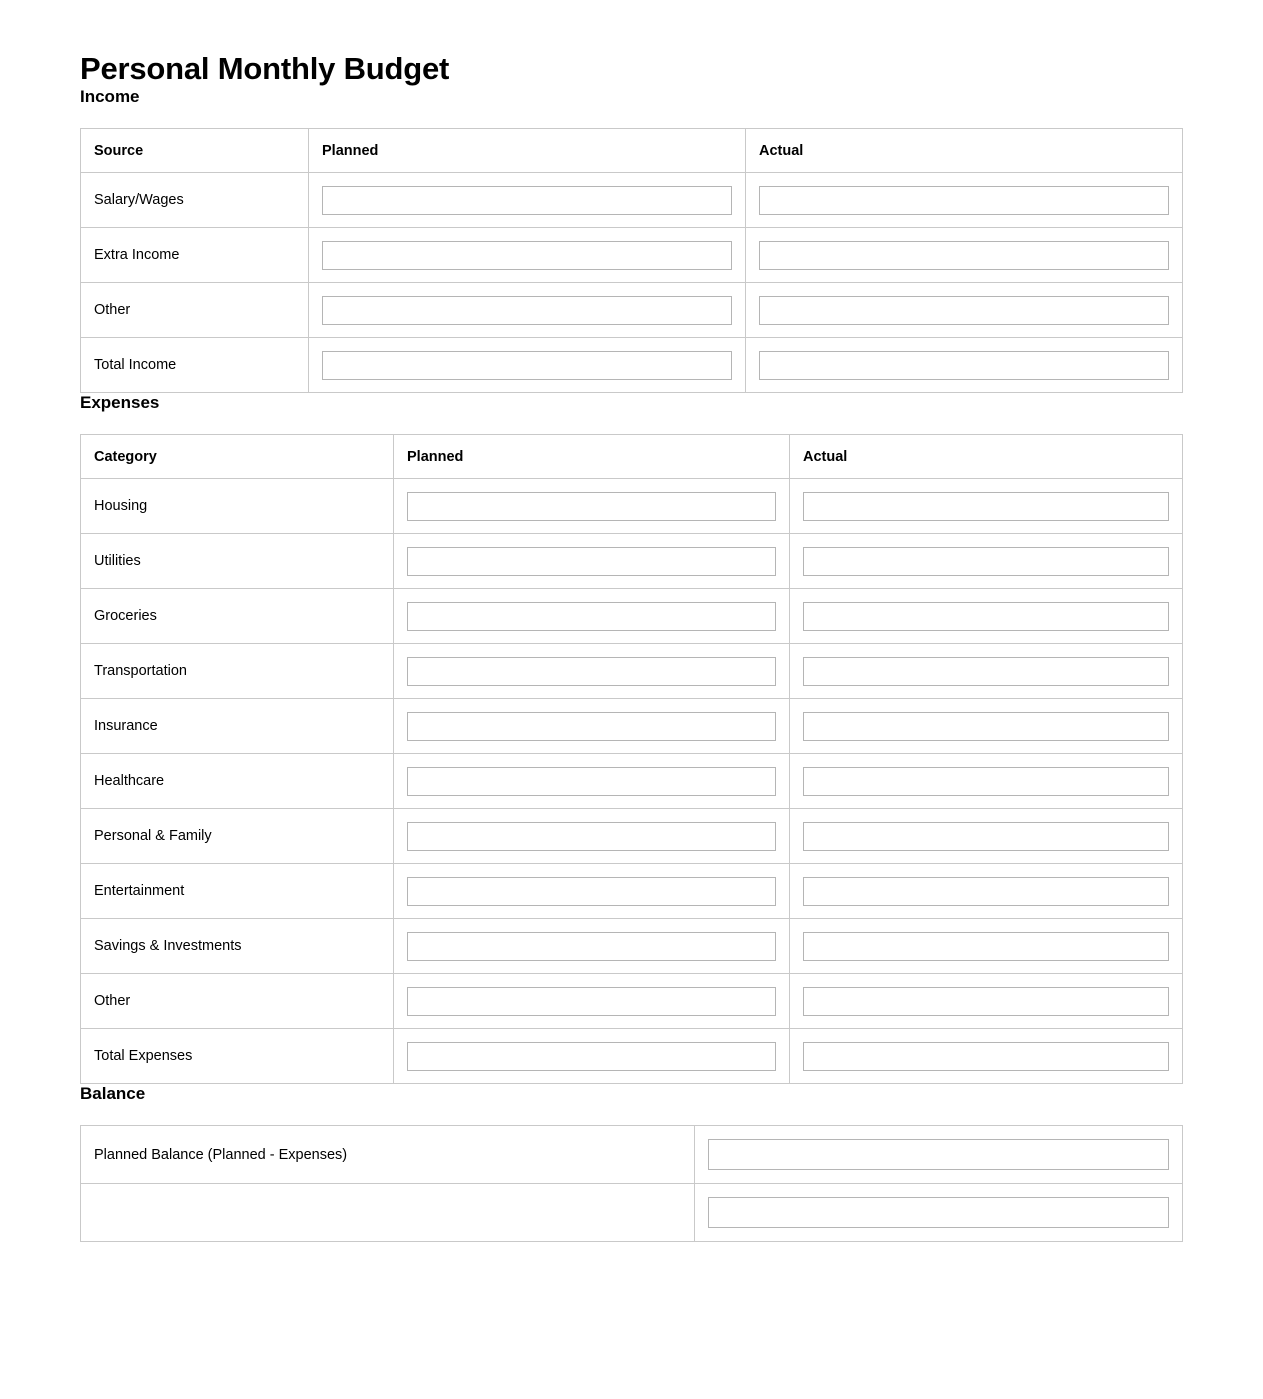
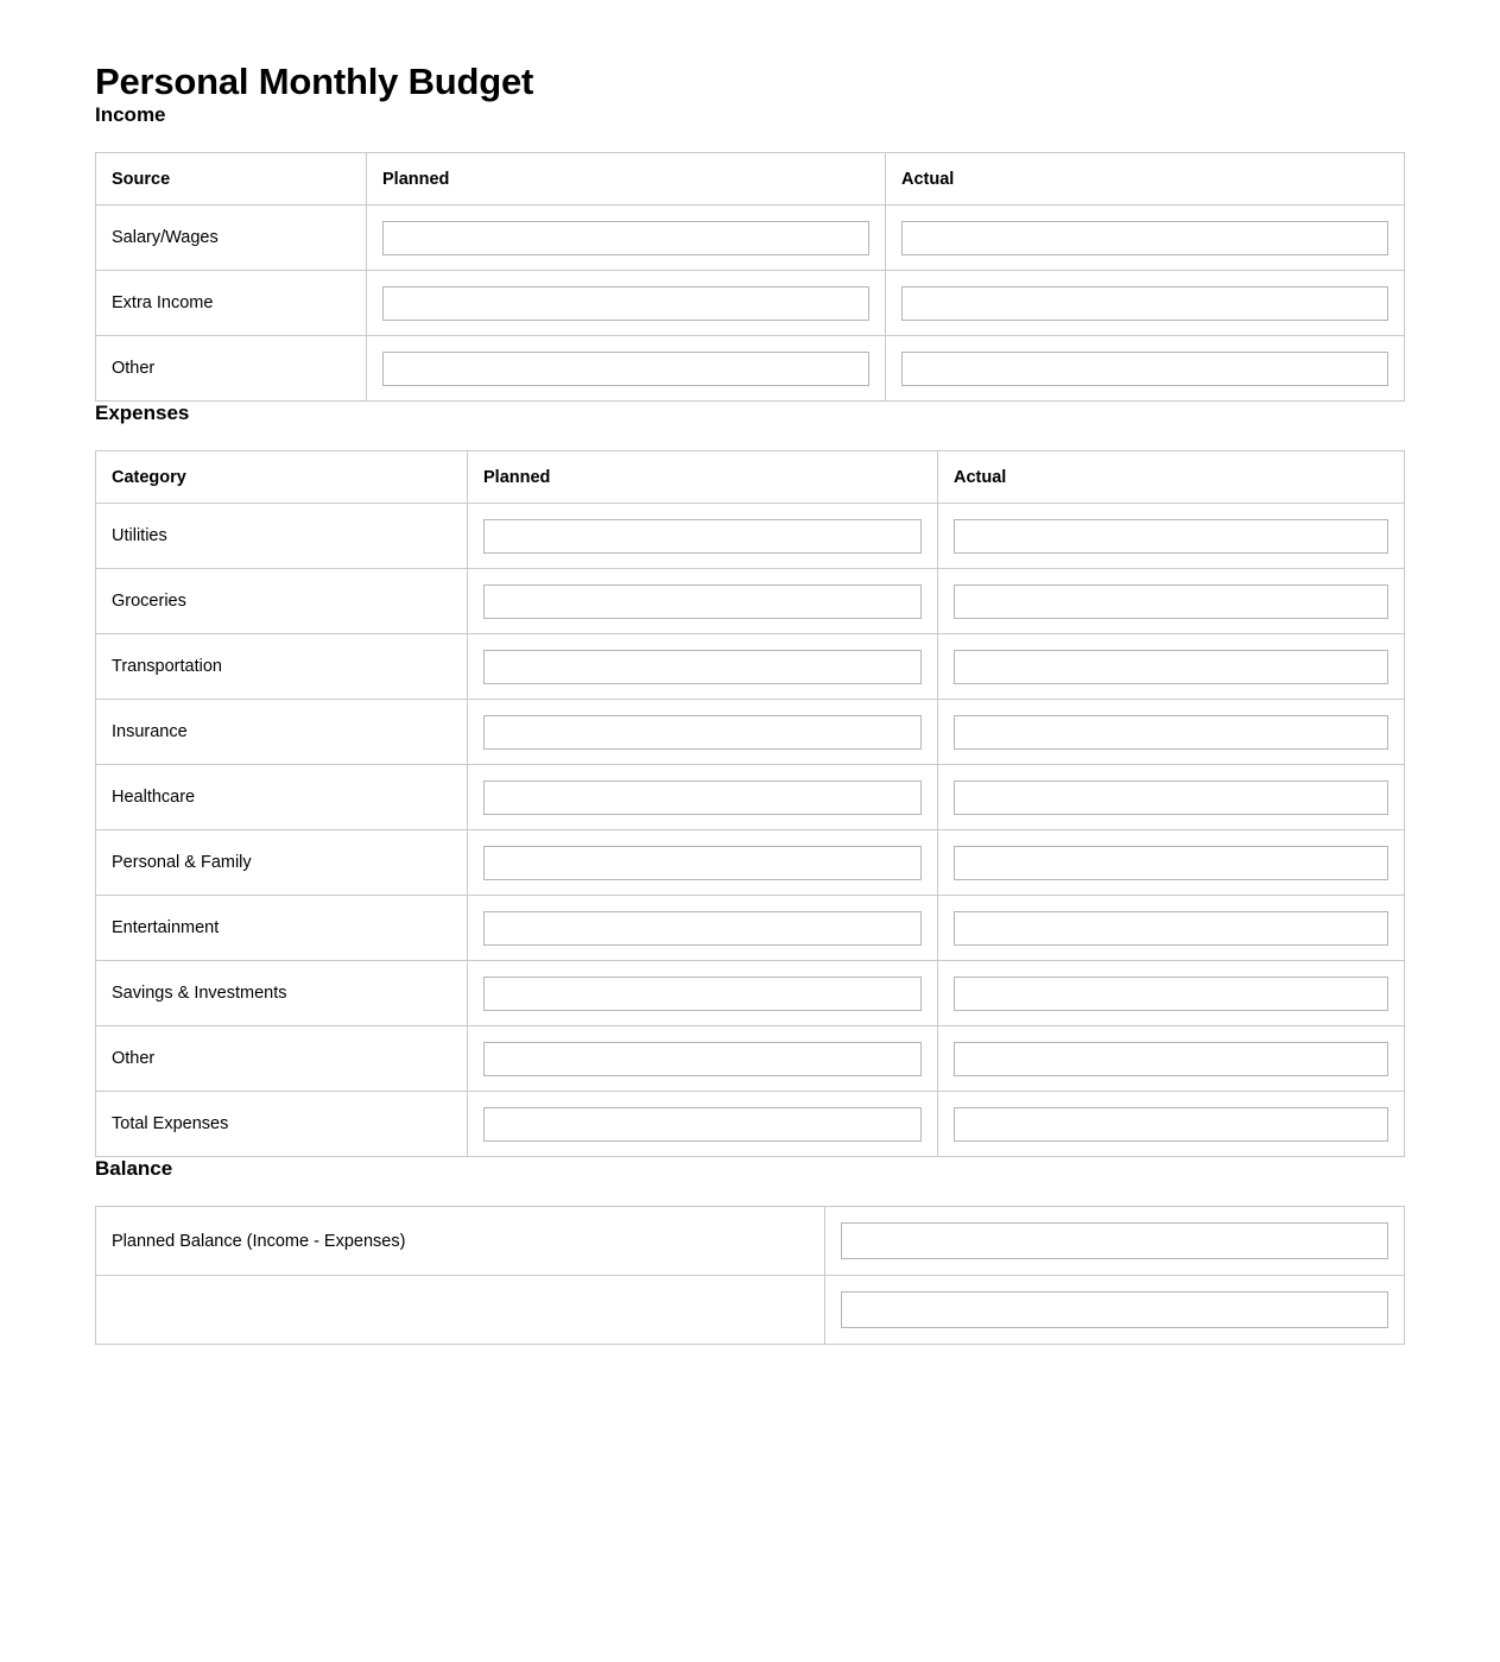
  Personal Monthly Budget
  Income
  Source	Planned	Actual
  Salary/Wages
  Extra Income
  Other
- Total Income
  Expenses
  Category	Planned	Actual
- Housing
  Utilities
  Groceries
  Transportation
  Insurance
  Healthcare
  Personal & Family
  Entertainment
  Savings & Investments
  Other
  Total Expenses
  Balance
- Planned Balance (Planned - Expenses)
+ Planned Balance (Income - Expenses)
